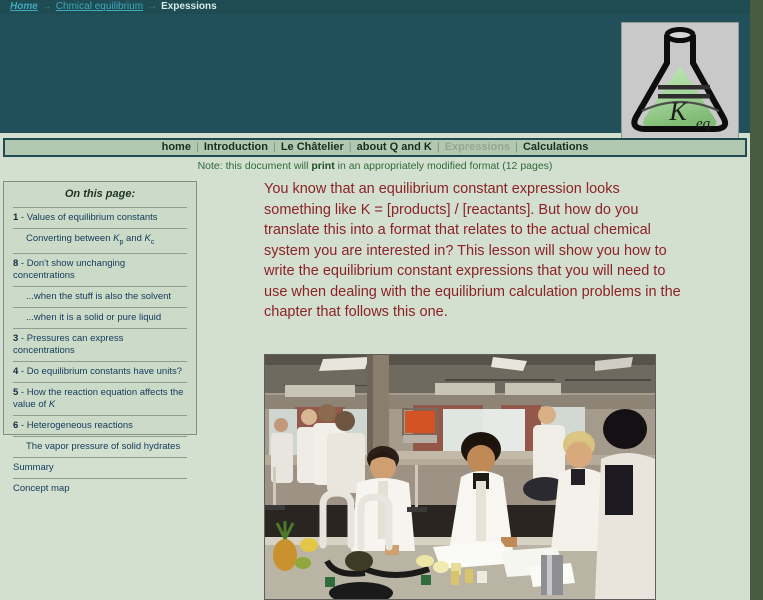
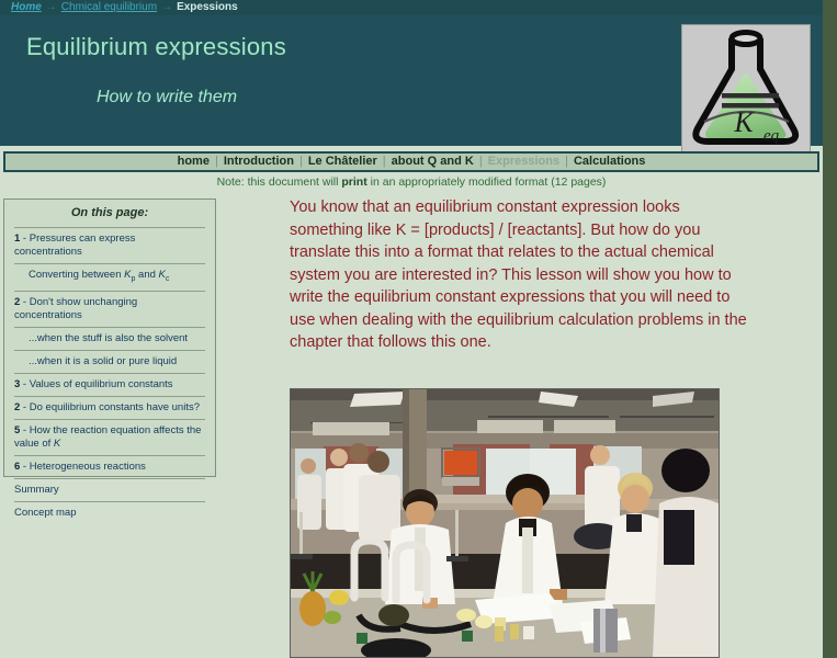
  Home → Chmical equilibrium → Expessions
+ Equilibrium expressions
+ How to write them
  K
  eq
  home | Introduction | Le Châtelier | about Q and K | Expressions | Calculations
  Note: this document will print in an appropriately modified format (12 pages)
  On this page:
- 1 - Values of equilibrium constants
+ 1 - Pressures can express concentrations
  Converting between K and K
- 8 - Don't show unchanging concentrations
+ 2 - Don't show unchanging concentrations
  ...when the stuff is also the solvent
  ...when it is a solid or pure liquid
- 3 - Pressures can express concentrations
+ 3 - Values of equilibrium constants
- 4 - Do equilibrium constants have units?
+ 2 - Do equilibrium constants have units?
  5 - How the reaction equation affects the value of K
  6 - Heterogeneous reactions
- The vapor pressure of solid hydrates
  Summary
  Concept map
  You know that an equilibrium constant expression looks something like K = [products] / [reactants]. But how do you translate this into a format that relates to the actual chemical system you are interested in? This lesson will show you how to write the equilibrium constant expressions that you will need to use when dealing with the equilibrium calculation problems in the chapter that follows this one.
